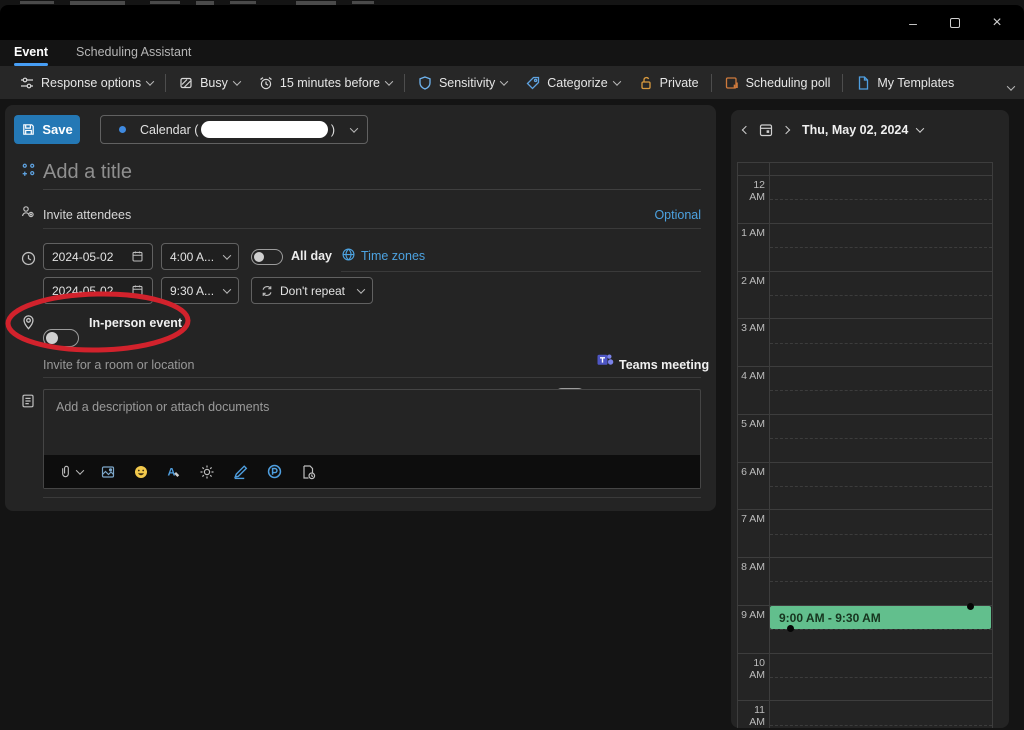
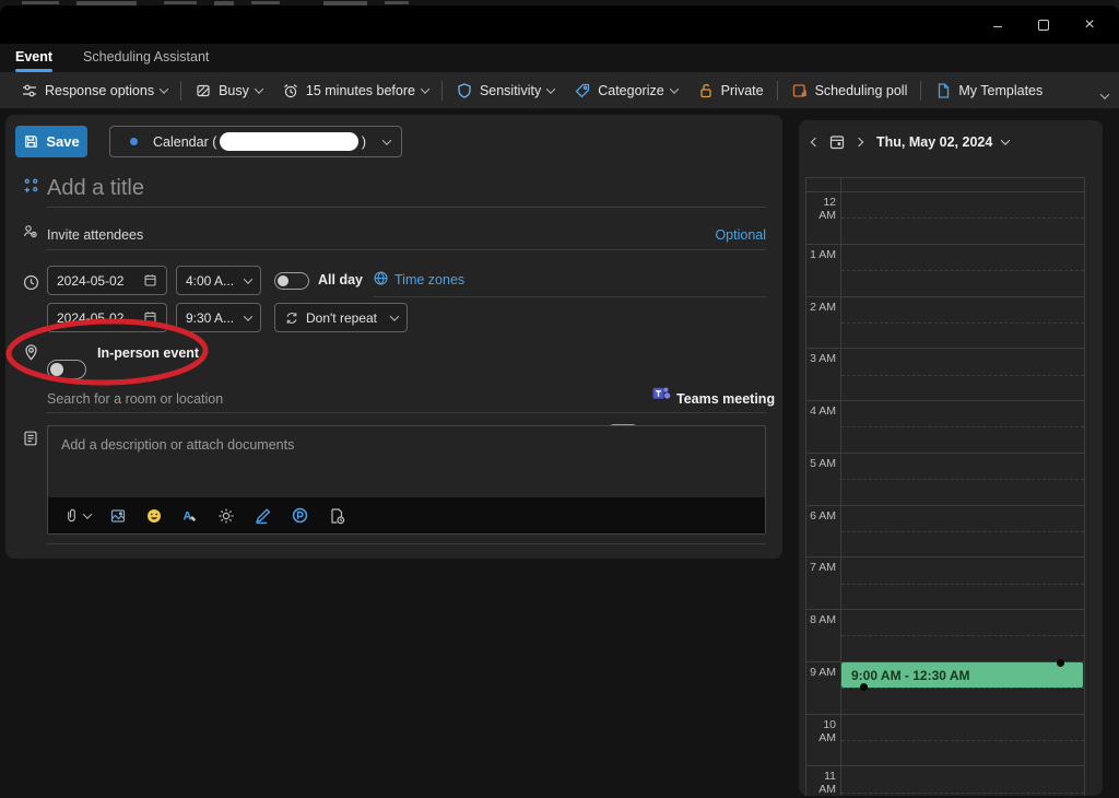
  –
  ×
  Event
  Scheduling Assistant
  Response options
  Busy
  15 minutes before
  Sensitivity
  Categorize
  Private
  Scheduling poll
  My Templates
  Save
  Calendar (
  )
  Add a title
  Invite attendees
  Optional
  2024-05-02
  4:00 A...
  All day
  Time zones
  2024-05-02
  9:30 A...
  Don't repeat
  In-person event
- Invite for a room or location
+ Search for a room or location
  Teams meeting
  Add a description or attach documents
  A
  Thu, May 02, 2024
  12 AM
  1 AM
  2 AM
  3 AM
  4 AM
  5 AM
  6 AM
  7 AM
  8 AM
  9 AM
  10 AM
  11 AM
- 9:00 AM - 9:30 AM
+ 9:00 AM - 12:30 AM
